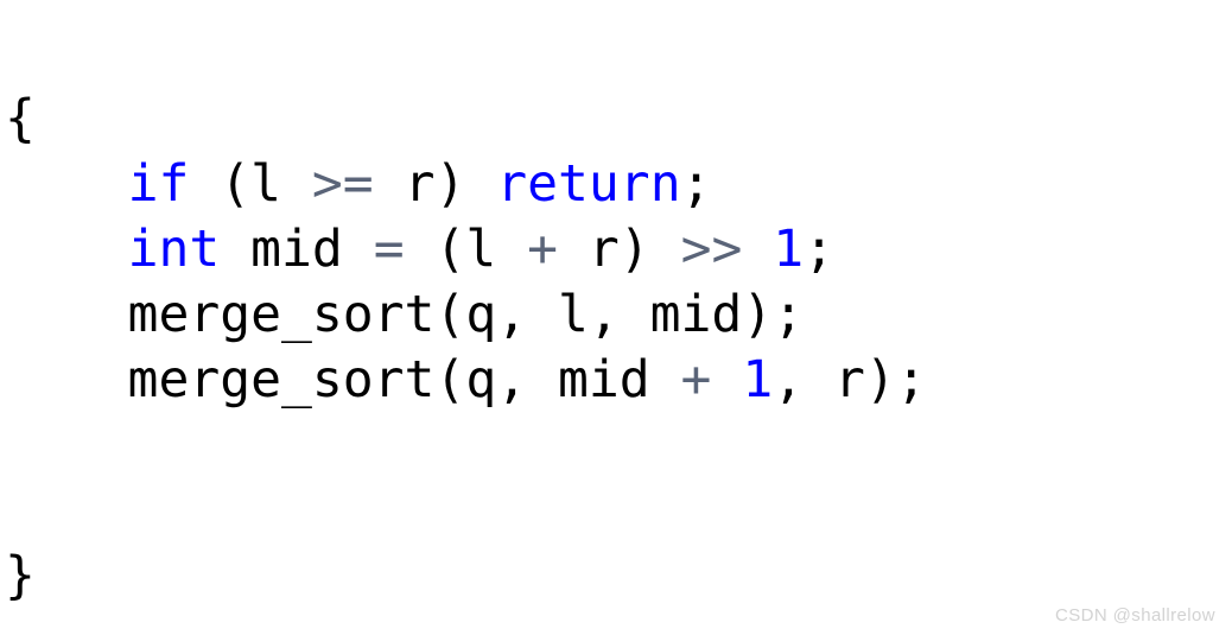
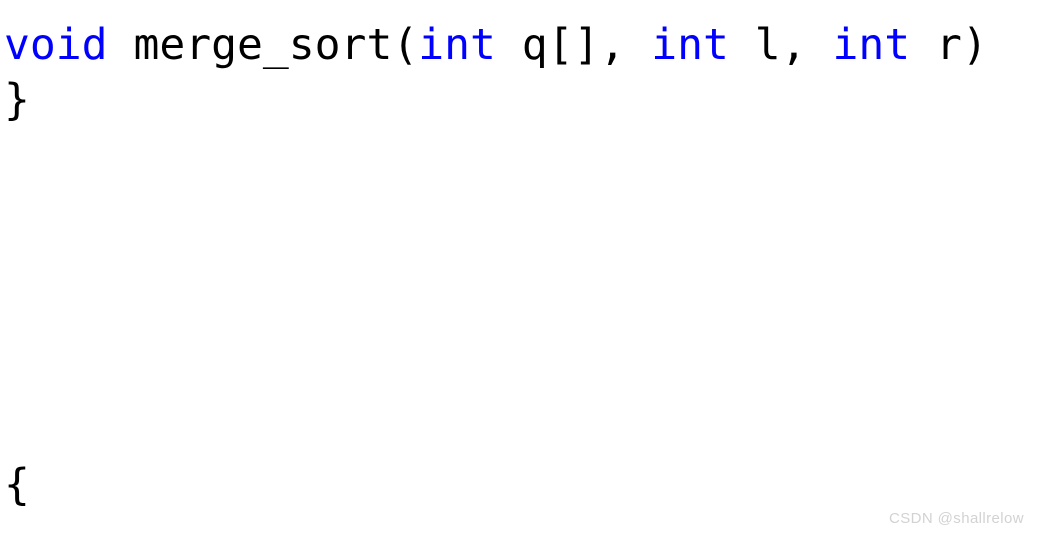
+ void merge_sort(int q[], int l, int r)
- {
+ }
- if (l >= r) return;
- int mid = (l + r) >> 1;
- merge_sort(q, l, mid);
- merge_sort(q, mid + 1, r);
- }
+ {
  CSDN @shallrelow
